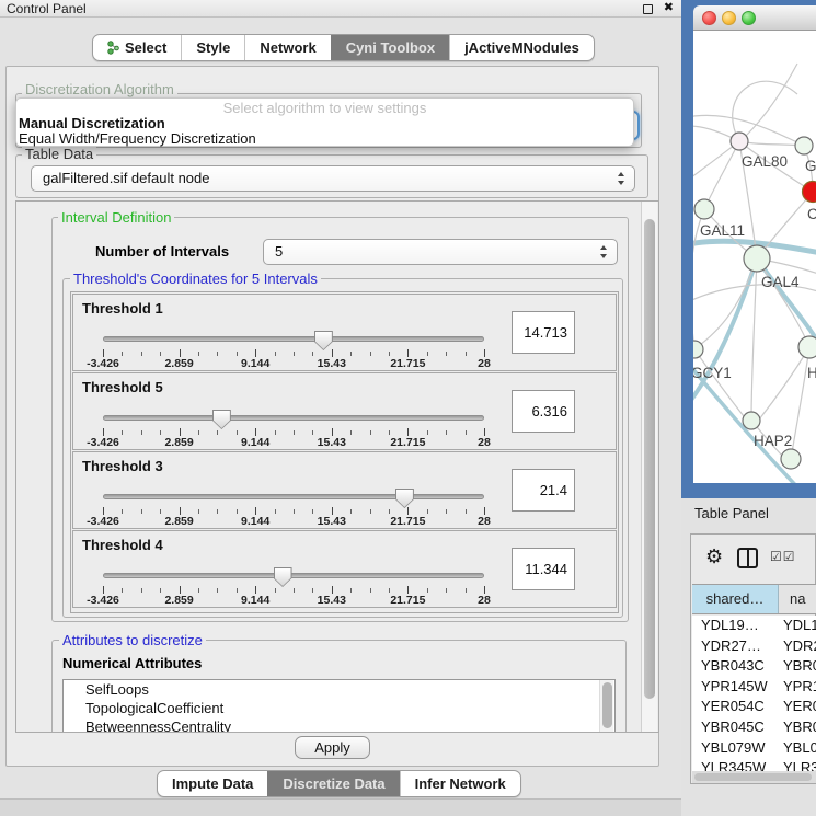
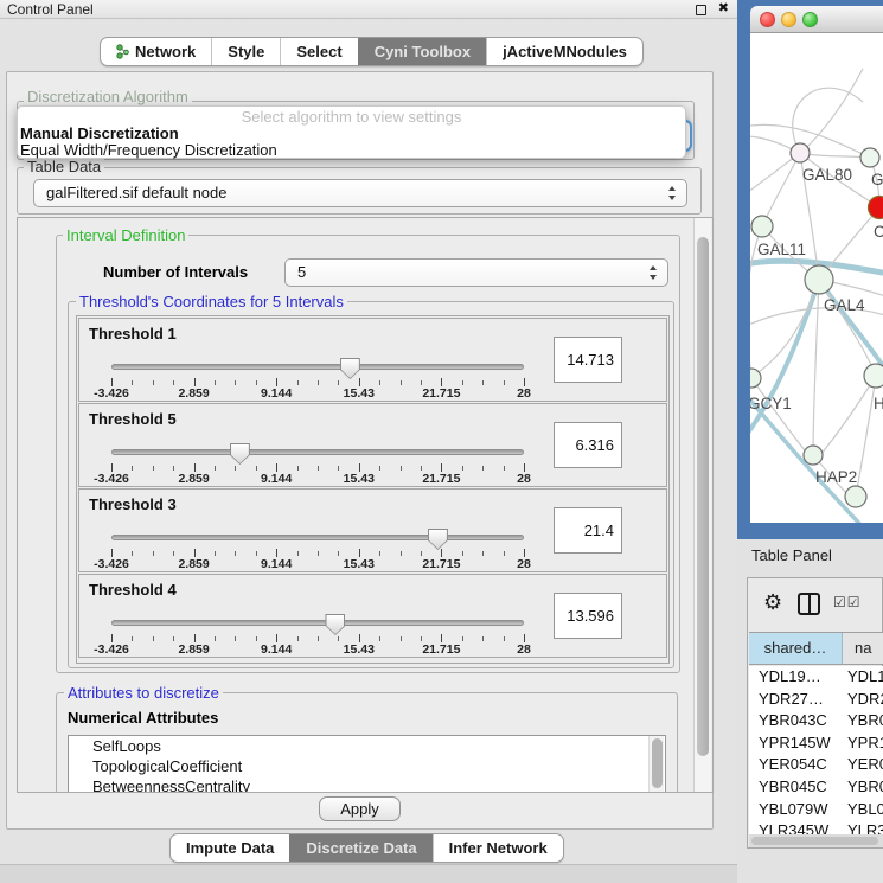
  Control Panel
  ✖
- Select
+ Network
  Style
- Network
+ Select
  Cyni Toolbox
  jActiveMNodules
  Discretization Algorithm
  Select algorithm to view settings
  Manual Discretization
  Equal Width/Frequency Discretization
  Table Data
  galFiltered.sif default node
  Interval Definition
  Number of Intervals
  5
  Threshold's Coordinates for 5 Intervals
  Threshold 1
  -3.426
  2.859
  9.144
  15.43
  21.715
  28
  14.713
  Threshold 5
  -3.426
  2.859
  9.144
  15.43
  21.715
  28
  6.316
  Threshold 3
  -3.426
  2.859
  9.144
  15.43
  21.715
  28
  21.4
  Threshold 4
  -3.426
  2.859
  9.144
  15.43
  21.715
  28
- 11.344
+ 13.596
  Attributes to discretize
  Numerical Attributes
  SelfLoops
  TopologicalCoefficient
  BetweennessCentrality
  Apply
  Impute Data
  Discretize Data
  Infer Network
  GAL80
  C
  GAL11
  GAL4
  GCY1
  H
  HAP2
  Table Panel
  ⚙
  ☑☑
  shared…
  na
  YDL19…
  YDL1
  YDR27…
  YDR
  YBR043C
  YBR
  YPR145W
  YPR
  YER054C
  YER
  YBR045C
  YBR
  YBL079W
  YBL0
  YLR345W
  YLR3
